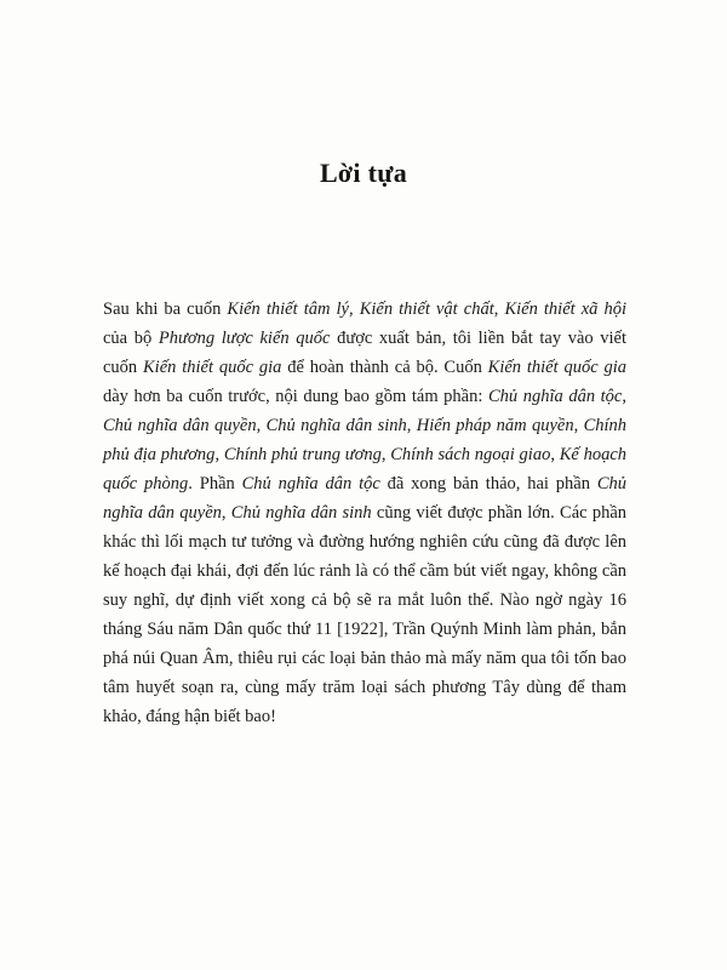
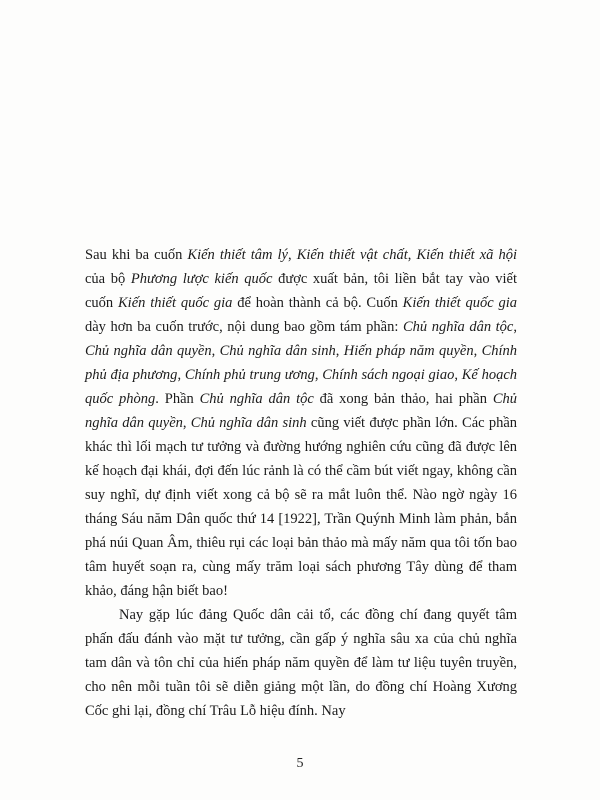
- Lời tựa
- Sau khi ba cuốn Kiến thiết tâm lý, Kiến thiết vật chất, Kiến thiết xã hội của bộ Phương lược kiến quốc được xuất bản, tôi liền bắt tay vào viết cuốn Kiến thiết quốc gia để hoàn thành cả bộ. Cuốn Kiến thiết quốc gia dày hơn ba cuốn trước, nội dung bao gồm tám phần: Chủ nghĩa dân tộc, Chủ nghĩa dân quyền, Chủ nghĩa dân sinh, Hiến pháp năm quyền, Chính phủ địa phương, Chính phủ trung ương, Chính sách ngoại giao, Kế hoạch quốc phòng. Phần Chủ nghĩa dân tộc đã xong bản thảo, hai phần Chủ nghĩa dân quyền, Chủ nghĩa dân sinh cũng viết được phần lớn. Các phần khác thì lối mạch tư tưởng và đường hướng nghiên cứu cũng đã được lên kế hoạch đại khái, đợi đến lúc rảnh là có thể cầm bút viết ngay, không cần suy nghĩ, dự định viết xong cả bộ sẽ ra mắt luôn thể. Nào ngờ ngày 16 tháng Sáu năm Dân quốc thứ 11 [1922], Trần Quýnh Minh làm phản, bắn phá núi Quan Âm, thiêu rụi các loại bản thảo mà mấy năm qua tôi tốn bao tâm huyết soạn ra, cùng mấy trăm loại sách phương Tây dùng để tham khảo, đáng hận biết bao!
+ Sau khi ba cuốn Kiến thiết tâm lý, Kiến thiết vật chất, Kiến thiết xã hội của bộ Phương lược kiến quốc được xuất bản, tôi liền bắt tay vào viết cuốn Kiến thiết quốc gia để hoàn thành cả bộ. Cuốn Kiến thiết quốc gia dày hơn ba cuốn trước, nội dung bao gồm tám phần: Chủ nghĩa dân tộc, Chủ nghĩa dân quyền, Chủ nghĩa dân sinh, Hiến pháp năm quyền, Chính phủ địa phương, Chính phủ trung ương, Chính sách ngoại giao, Kế hoạch quốc phòng. Phần Chủ nghĩa dân tộc đã xong bản thảo, hai phần Chủ nghĩa dân quyền, Chủ nghĩa dân sinh cũng viết được phần lớn. Các phần khác thì lối mạch tư tưởng và đường hướng nghiên cứu cũng đã được lên kế hoạch đại khái, đợi đến lúc rảnh là có thể cầm bút viết ngay, không cần suy nghĩ, dự định viết xong cả bộ sẽ ra mắt luôn thể. Nào ngờ ngày 16 tháng Sáu năm Dân quốc thứ 14 [1922], Trần Quýnh Minh làm phản, bắn phá núi Quan Âm, thiêu rụi các loại bản thảo mà mấy năm qua tôi tốn bao tâm huyết soạn ra, cùng mấy trăm loại sách phương Tây dùng để tham khảo, đáng hận biết bao!
+ Nay gặp lúc đảng Quốc dân cải tổ, các đồng chí đang quyết tâm phấn đấu đánh vào mặt tư tưởng, cần gấp ý nghĩa sâu xa của chủ nghĩa tam dân và tôn chỉ của hiến pháp năm quyền để làm tư liệu tuyên truyền, cho nên mỗi tuần tôi sẽ diễn giảng một lần, do đồng chí Hoàng Xương Cốc ghi lại, đồng chí Trâu Lỗ hiệu đính. Nay
+ 5
